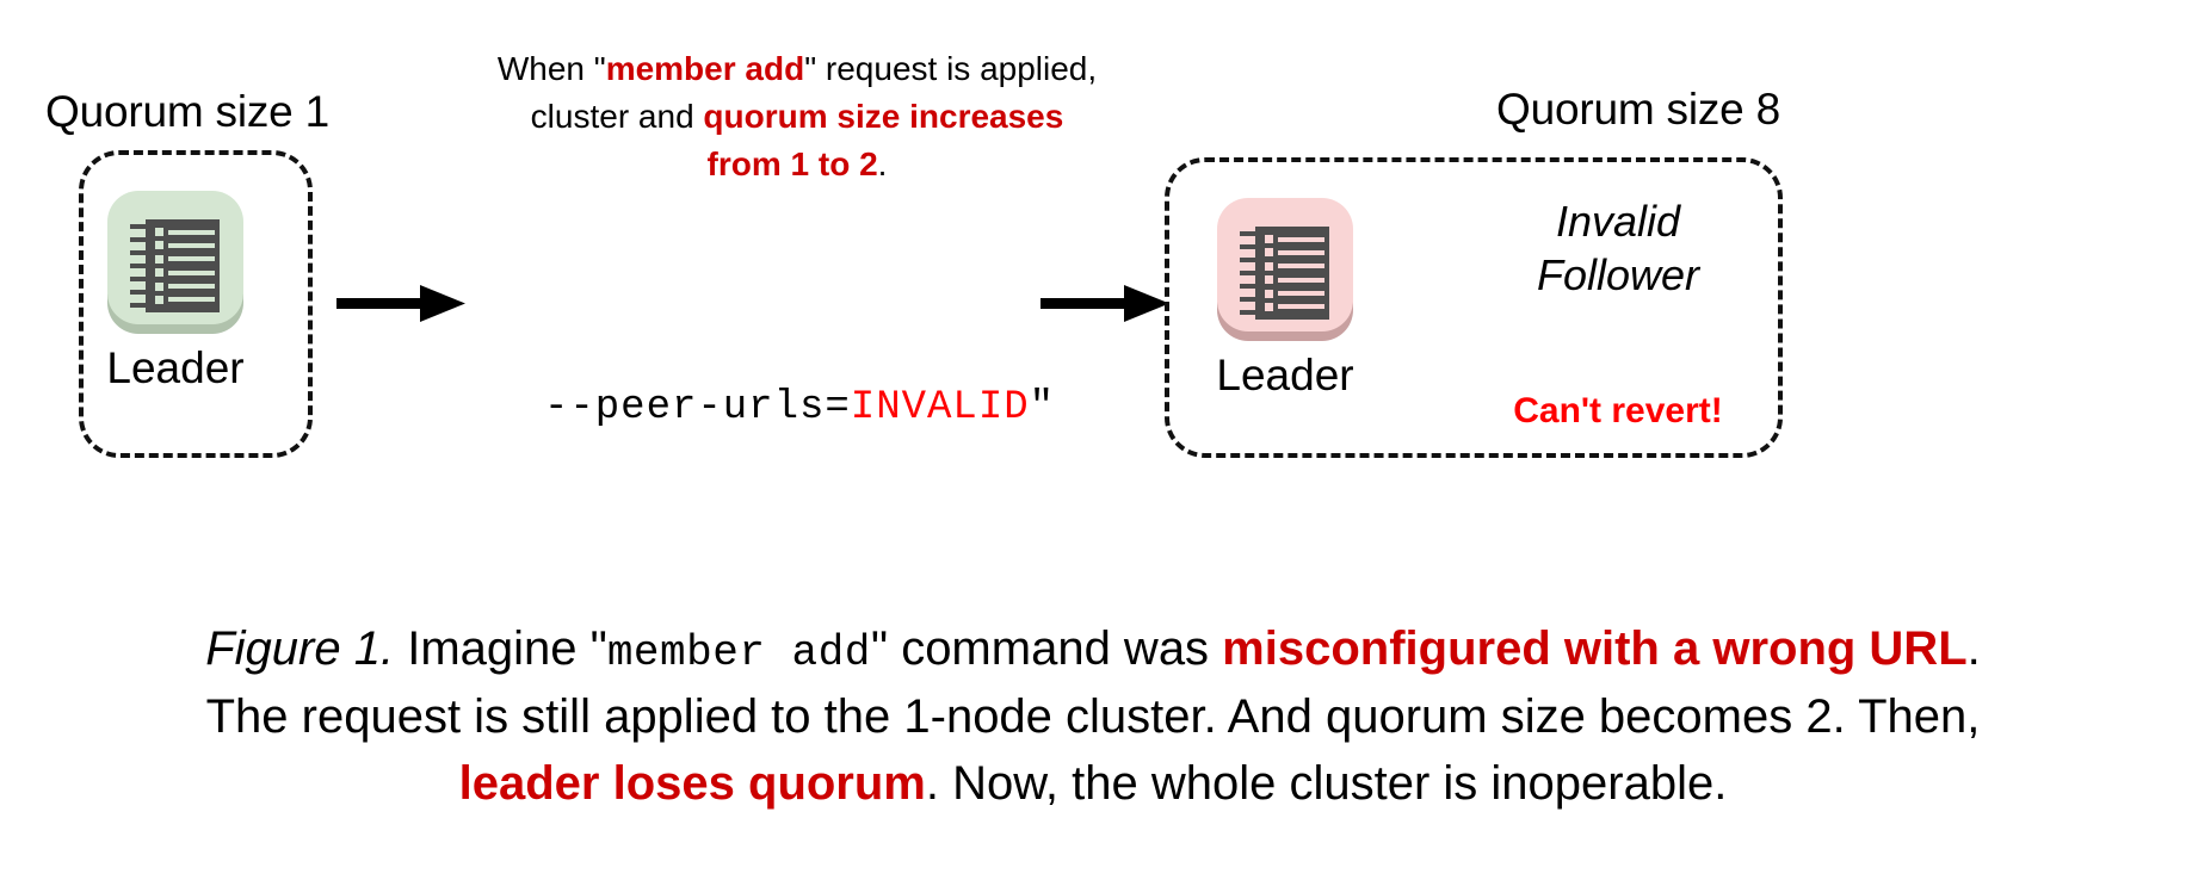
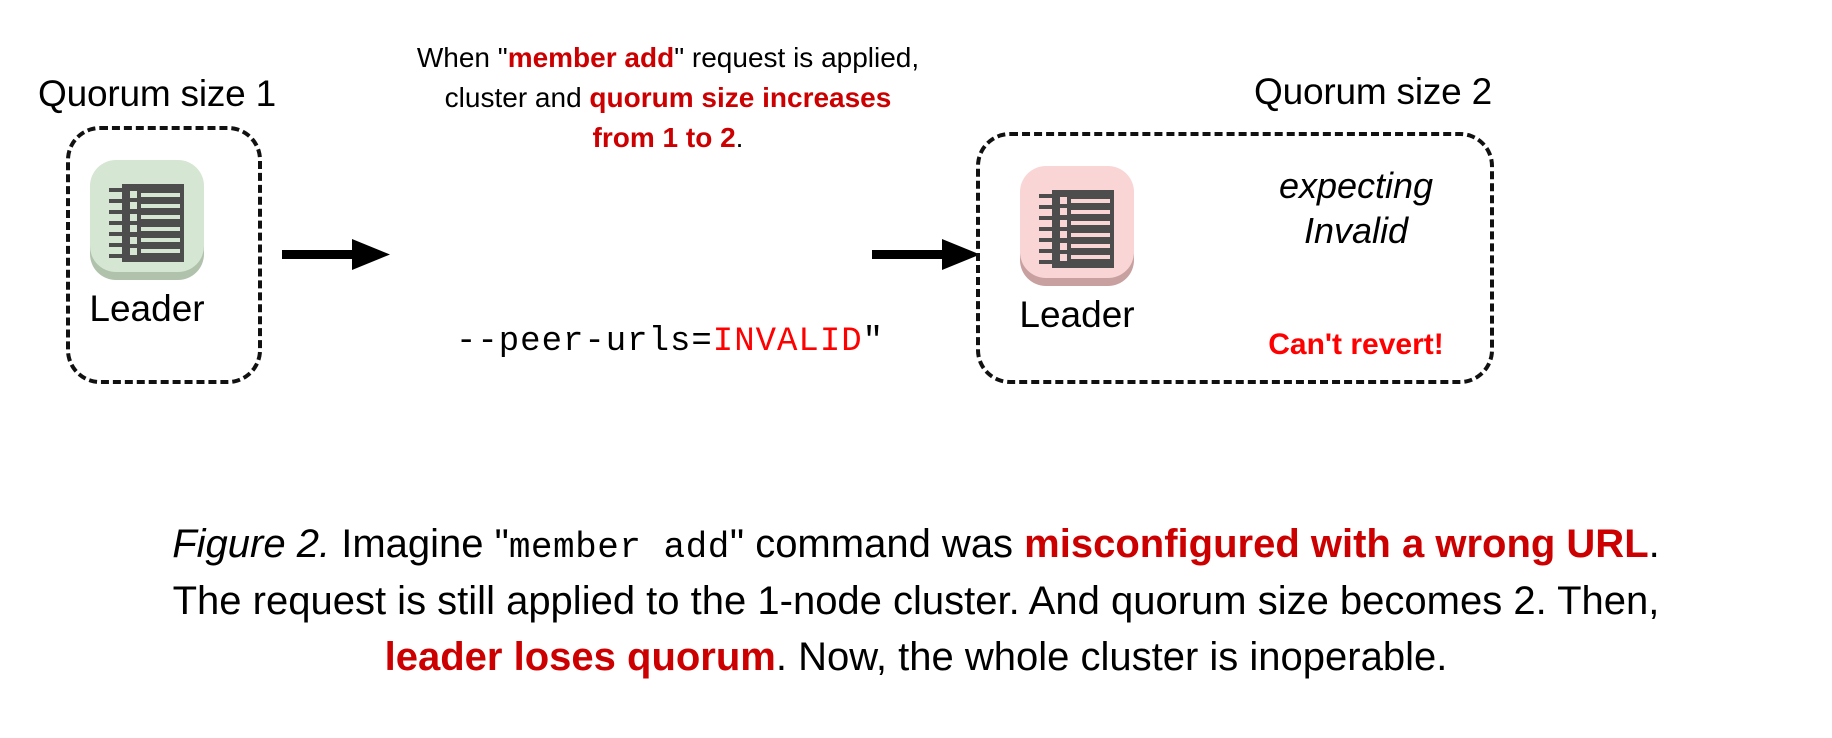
  Quorum size 1
  Leader
  When "member add" request is applied,
  cluster and quorum size increases
  from 1 to 2.
  --peer-urls=INVALID"
- Quorum size 8
+ Quorum size 2
  Leader
+ expecting
  Invalid
- Follower
  Can't revert!
- Figure 1. Imagine "member add" command was misconfigured with a wrong URL.
+ Figure 2. Imagine "member add" command was misconfigured with a wrong URL.
  The request is still applied to the 1-node cluster. And quorum size becomes 2. Then,
  leader loses quorum. Now, the whole cluster is inoperable.
